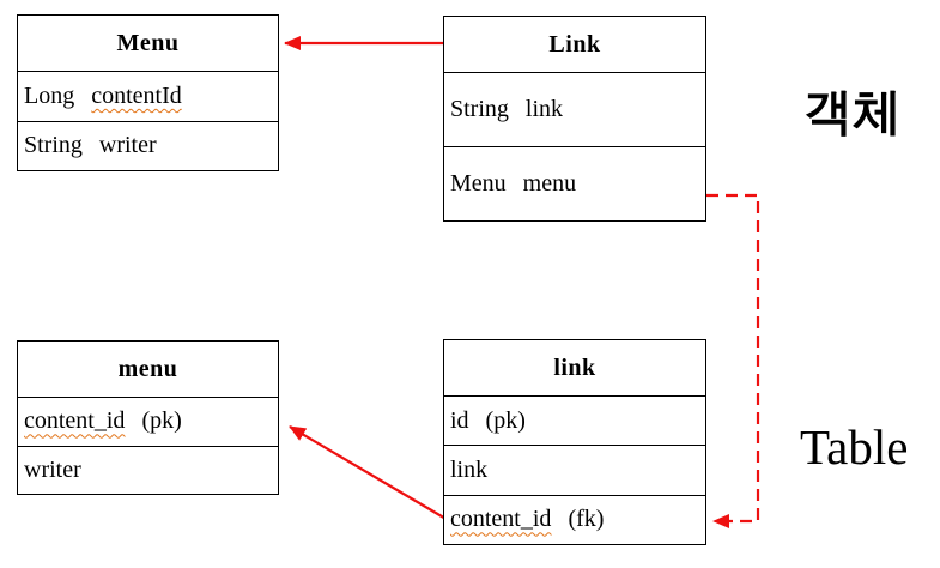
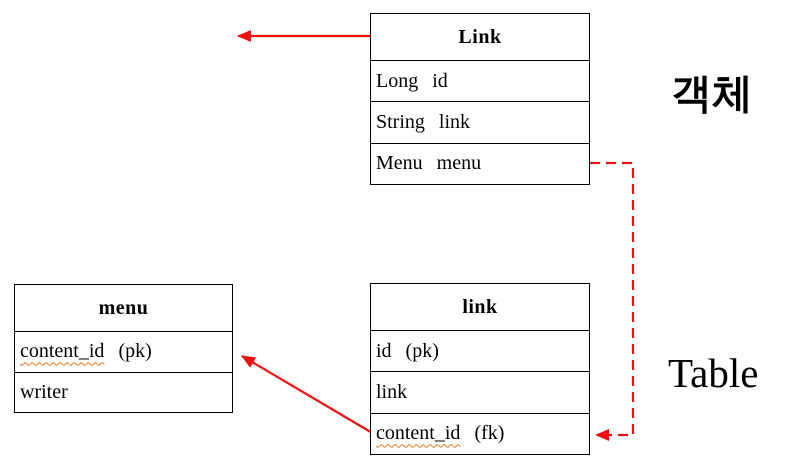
- Menu
- Long
- contentId
- String writer
  Link
+ Long id
  String link
  Menu menu
  menu
  content_id
  (pk)
  writer
  link
  id (pk)
  link
  content_id
  (fk)
  객체
  Table
